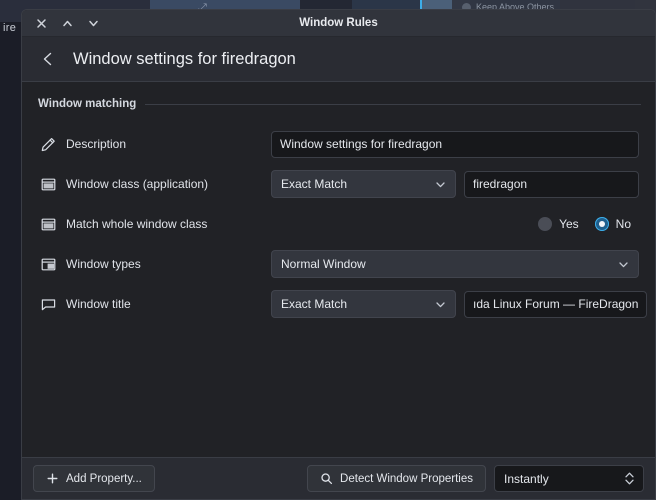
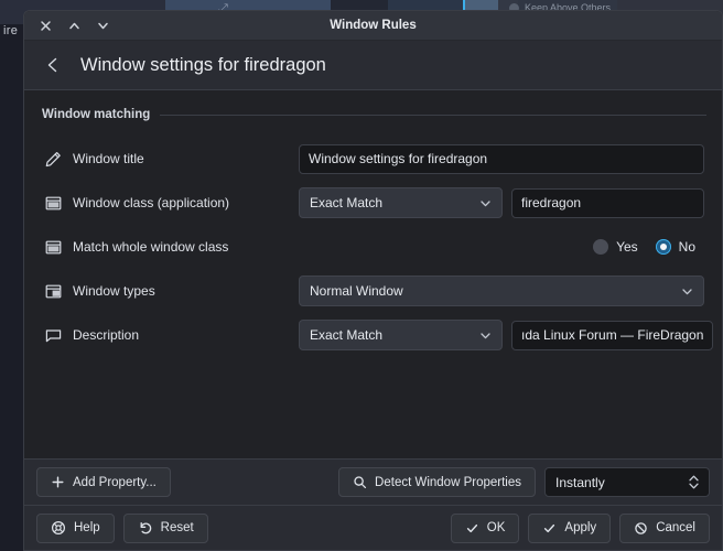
  ⤢
  Keep Above Others
  ire
  Window Rules
  Window settings for firedragon
  Window matching
- Description
+ Window title
  Window settings for firedragon
  Window class (application)
  Exact Match
  firedragon
  Match whole window class
  Yes
  No
  Window types
  Normal Window
- Window title
+ Description
  Exact Match
  ıda Linux Forum — FireDragon
  Add Property...
  Detect Window Properties
  Instantly
+ Help
+ Reset
+ OK
+ Apply
+ Cancel
